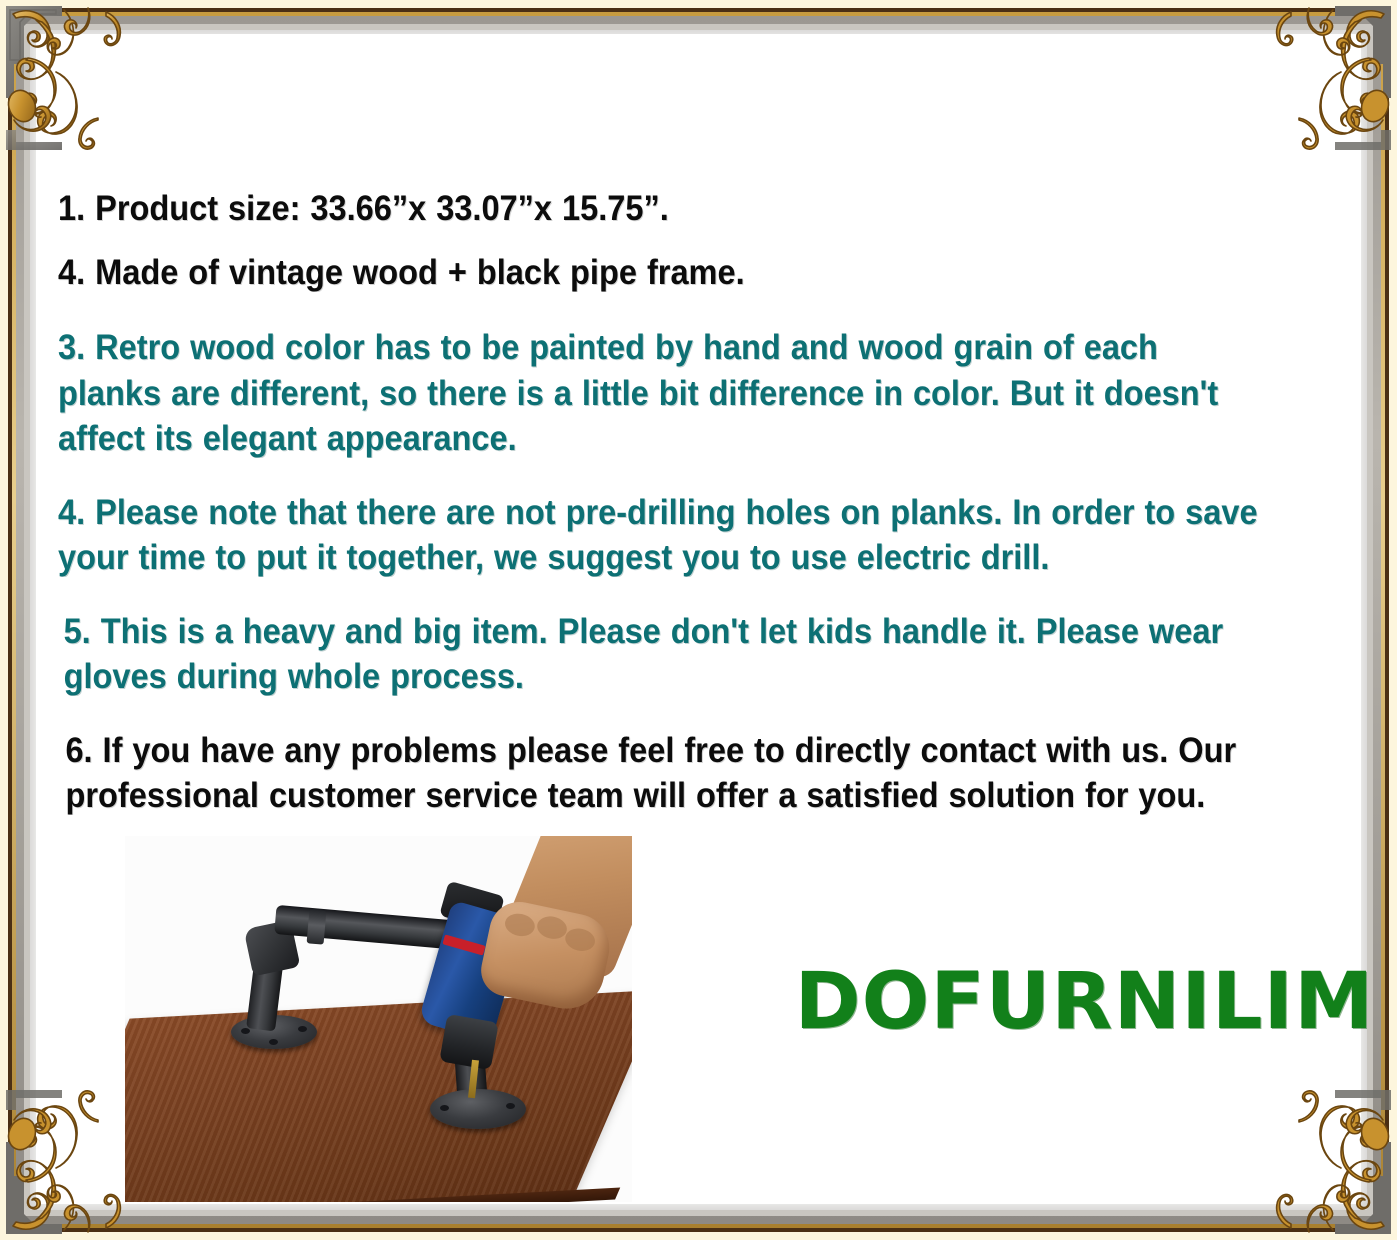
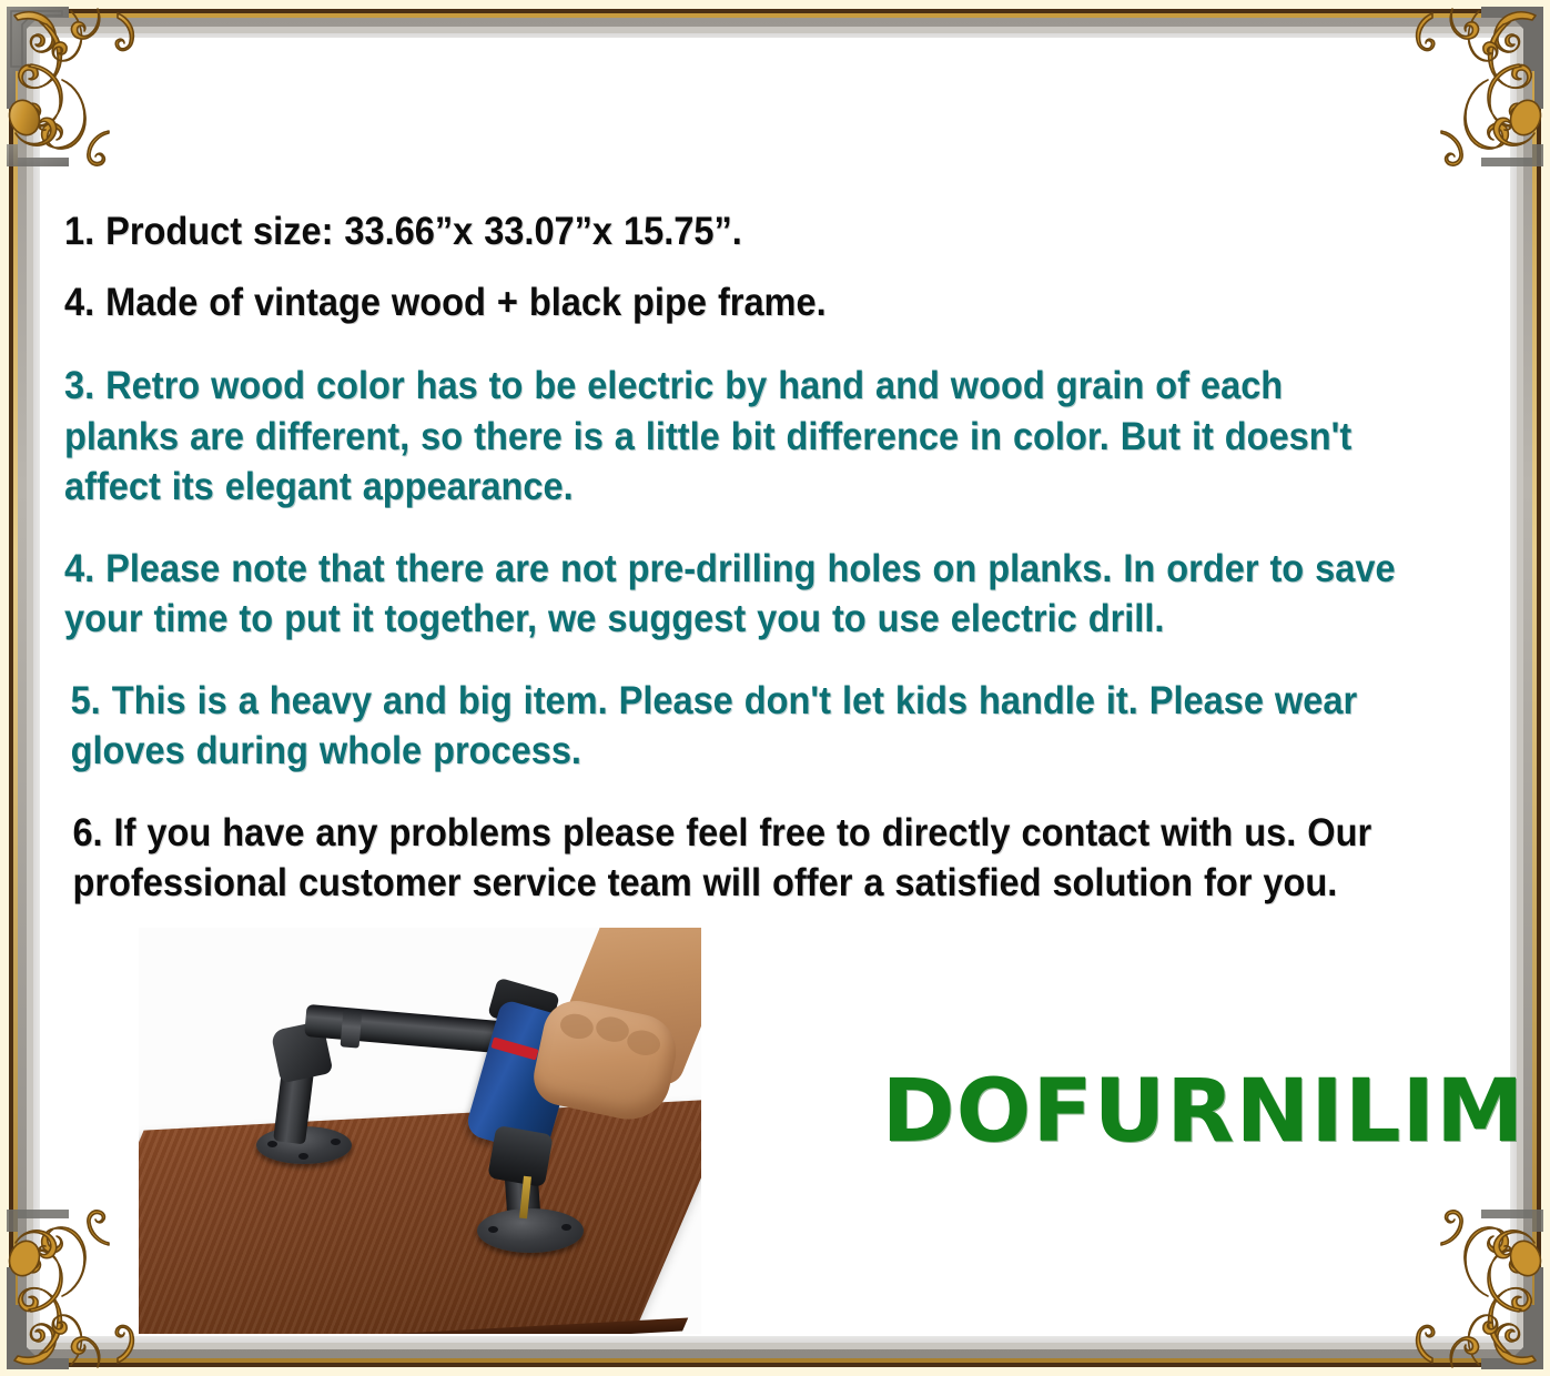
  1. Product size: 33.66”x 33.07”x 15.75”.
  4. Made of vintage wood + black pipe frame.
- 3. Retro wood color has to be painted by hand and wood grain of each planks are different, so there is a little bit difference in color. But it doesn't affect its elegant appearance.
+ 3. Retro wood color has to be electric by hand and wood grain of each planks are different, so there is a little bit difference in color. But it doesn't affect its elegant appearance.
  4. Please note that there are not pre-drilling holes on planks. In order to save your time to put it together, we suggest you to use electric drill.
  5. This is a heavy and big item. Please don't let kids handle it. Please wear gloves during whole process.
  6. If you have any problems please feel free to directly contact with us. Our professional customer service team will offer a satisfied solution for you.
  DOFURNILIM
